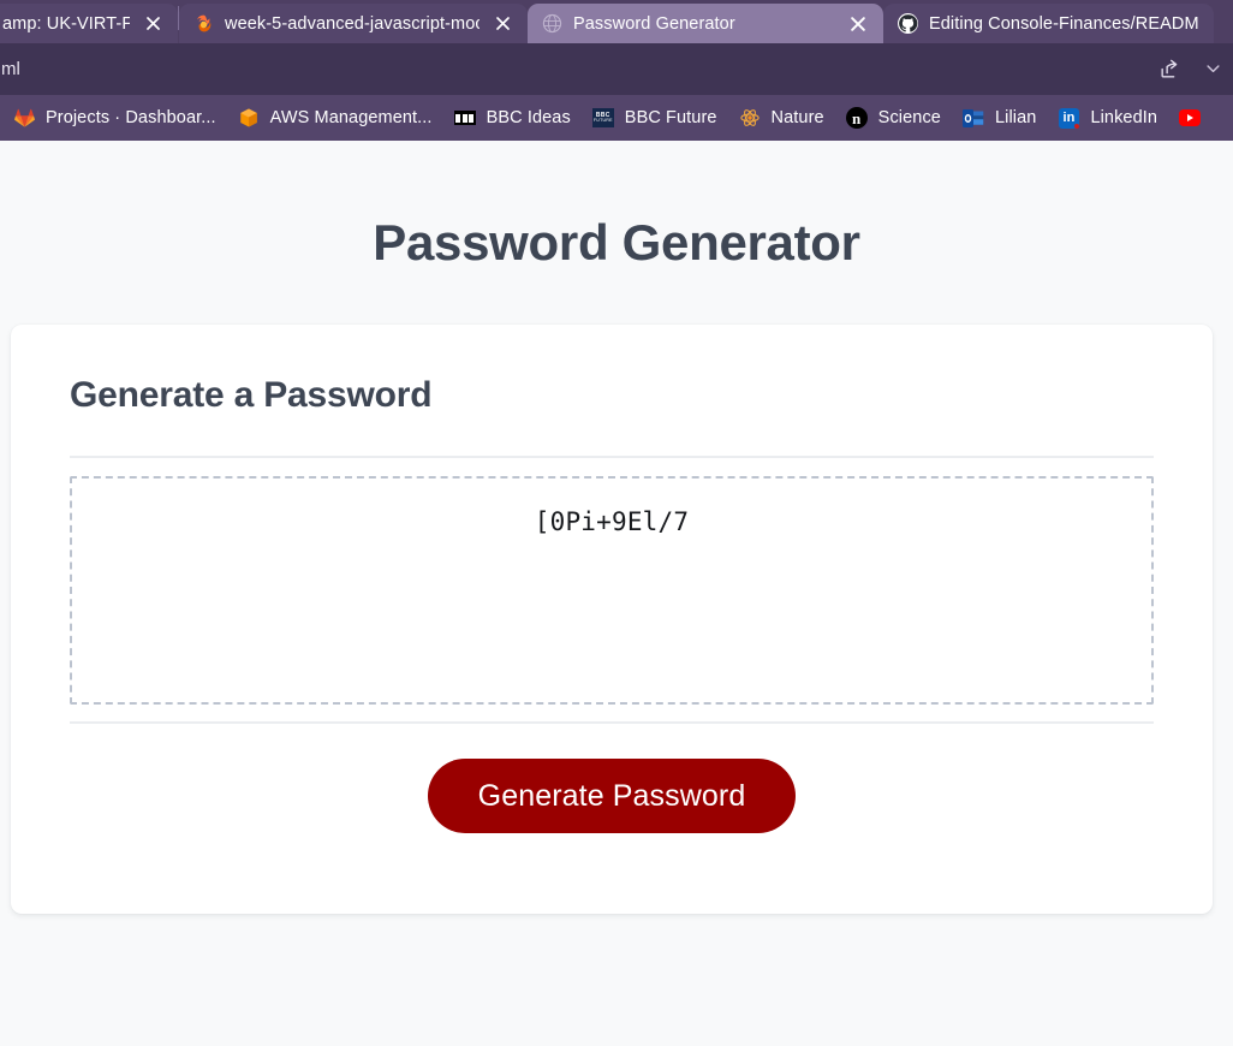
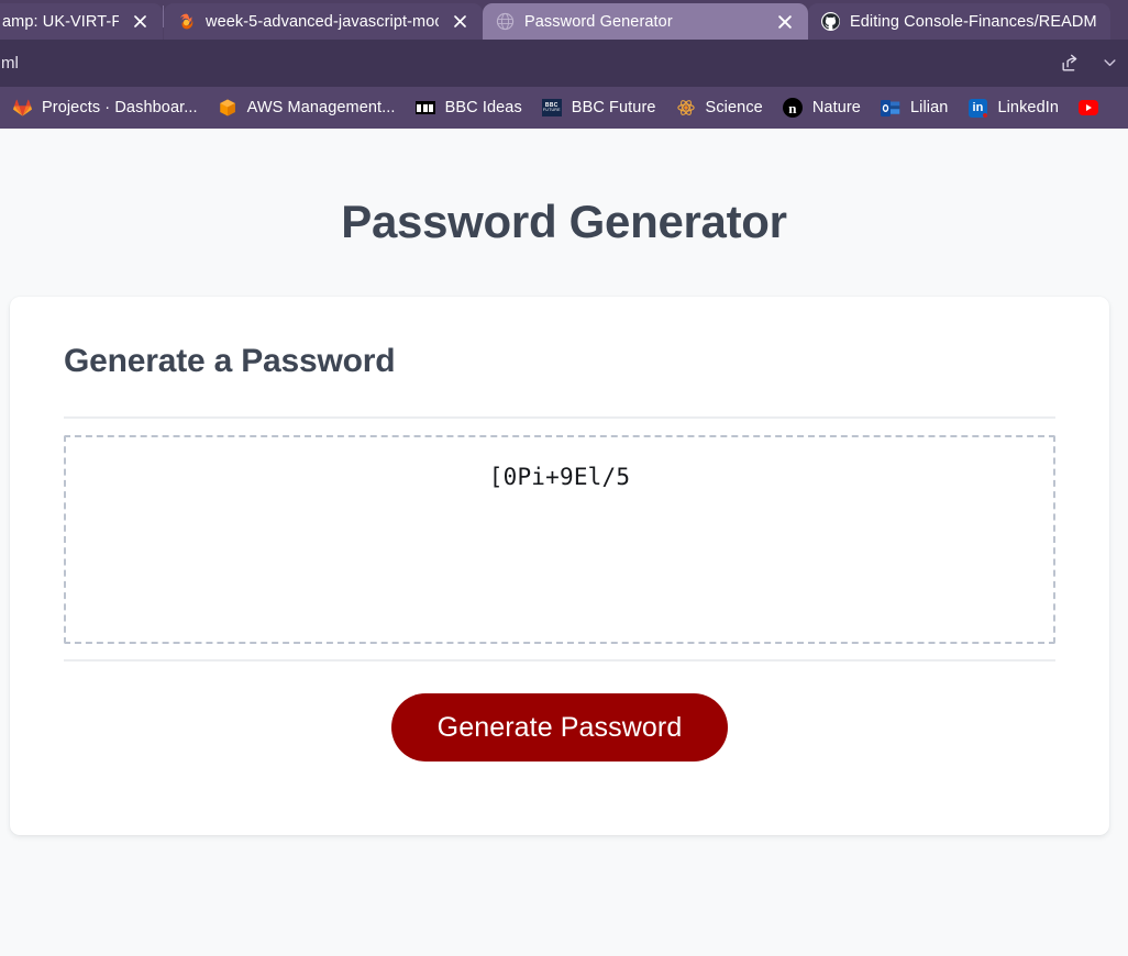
  amp: UK-VIRT-F
  week-5-advanced-javascript-mo
  Password Generator
  Editing Console-Finances/READM
  ml
  Projects · Dashboar...
  AWS Management...
  BBC Ideas
  BBC Future
- Nature
+ Science
  n
- Science
+ Nature
  Lilian
  in
  LinkedIn
  Password Generator
  Generate a Password
- [0Pi+9El/7
+ [0Pi+9El/5
  Generate Password
